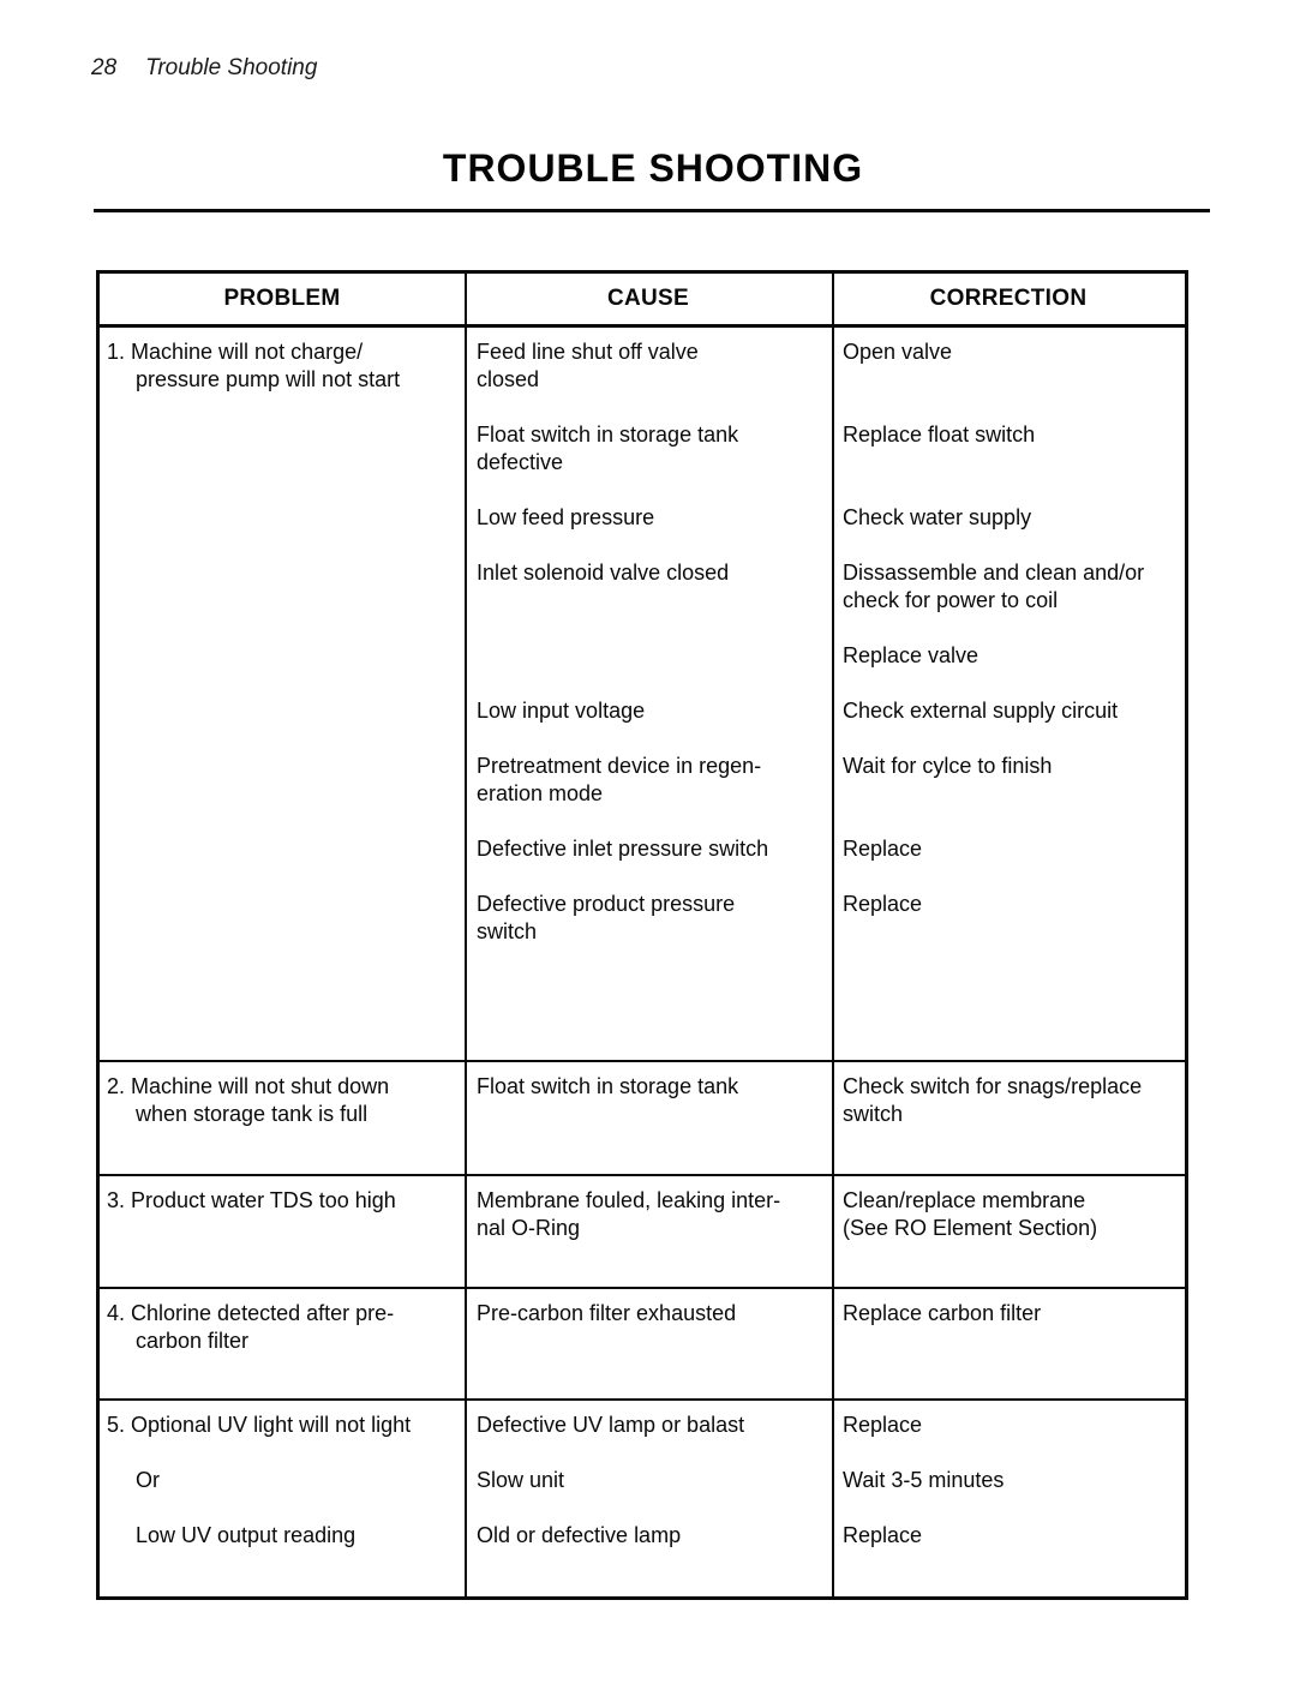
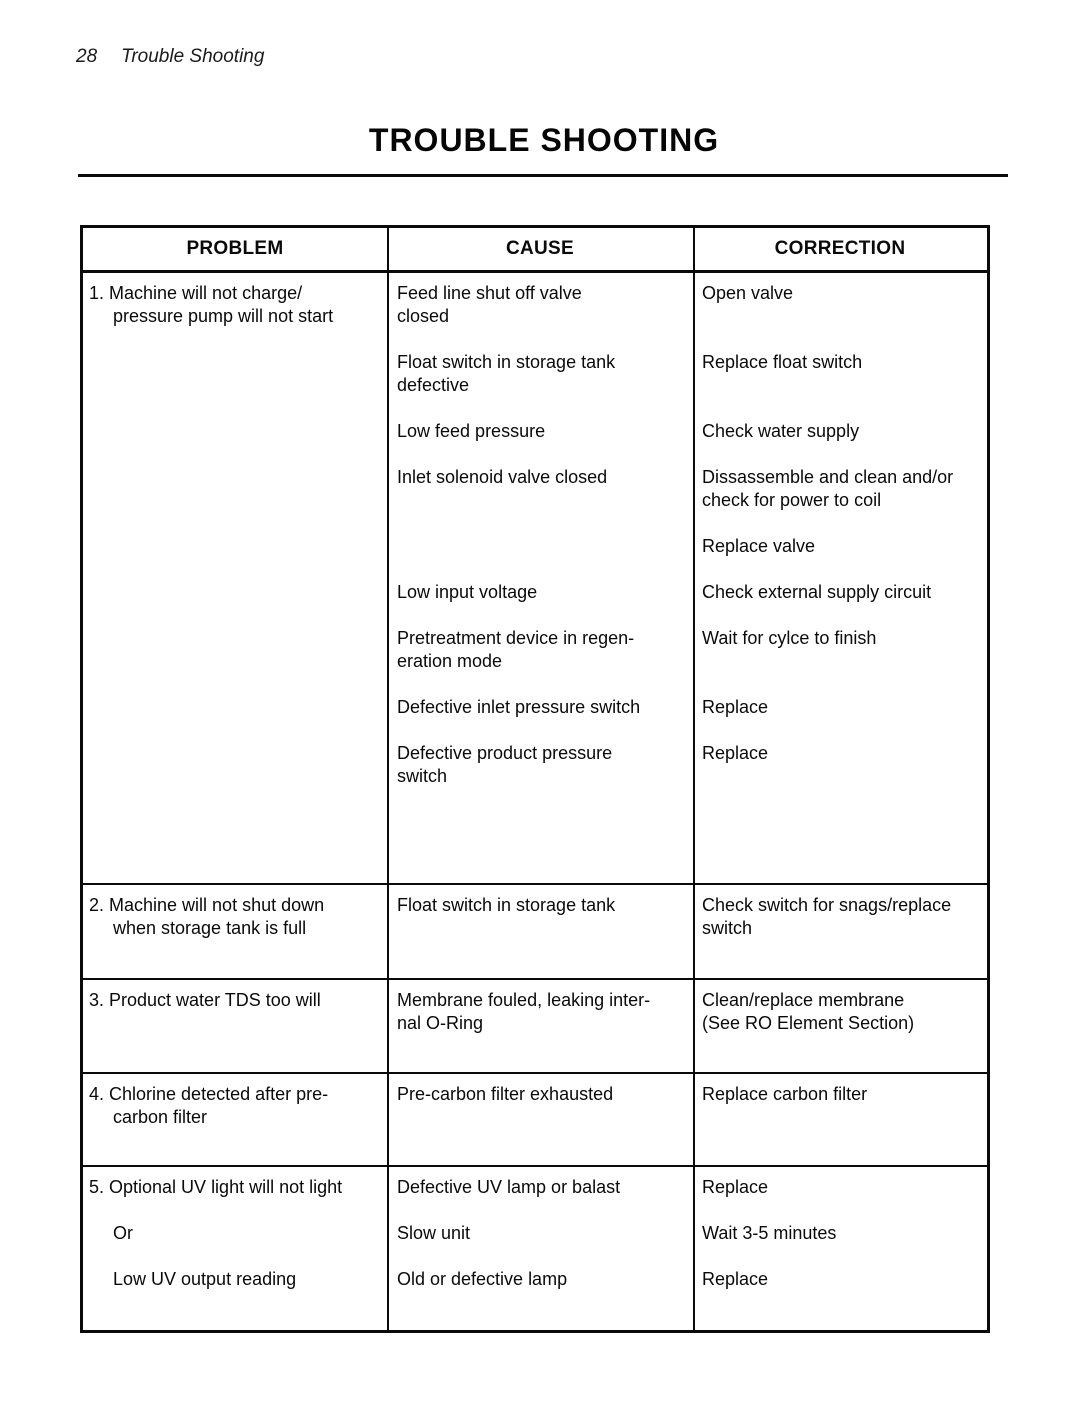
  28 Trouble Shooting
  TROUBLE SHOOTING
  PROBLEM
  CAUSE
  CORRECTION
  1. Machine will not charge/
  pressure pump will not start
  Feed line shut off valve
  closed
  Open valve
  Float switch in storage tank
  defective
  Replace float switch
  Low feed pressure
  Check water supply
  Inlet solenoid valve closed
  Dissassemble and clean and/or
  check for power to coil
  Replace valve
  Low input voltage
  Check external supply circuit
  Pretreatment device in regen-
  eration mode
  Wait for cylce to finish
  Defective inlet pressure switch
  Replace
  Defective product pressure
  switch
  Replace
  2. Machine will not shut down
  when storage tank is full
  Float switch in storage tank
  Check switch for snags/replace
  switch
- 3. Product water TDS too high
+ 3. Product water TDS too will
  Membrane fouled, leaking inter-
  nal O-Ring
  Clean/replace membrane
  (See RO Element Section)
  4. Chlorine detected after pre-
  carbon filter
  Pre-carbon filter exhausted
  Replace carbon filter
  5. Optional UV light will not light
  Or
  Low UV output reading
  Defective UV lamp or balast
  Slow unit
  Old or defective lamp
  Replace
  Wait 3-5 minutes
  Replace
